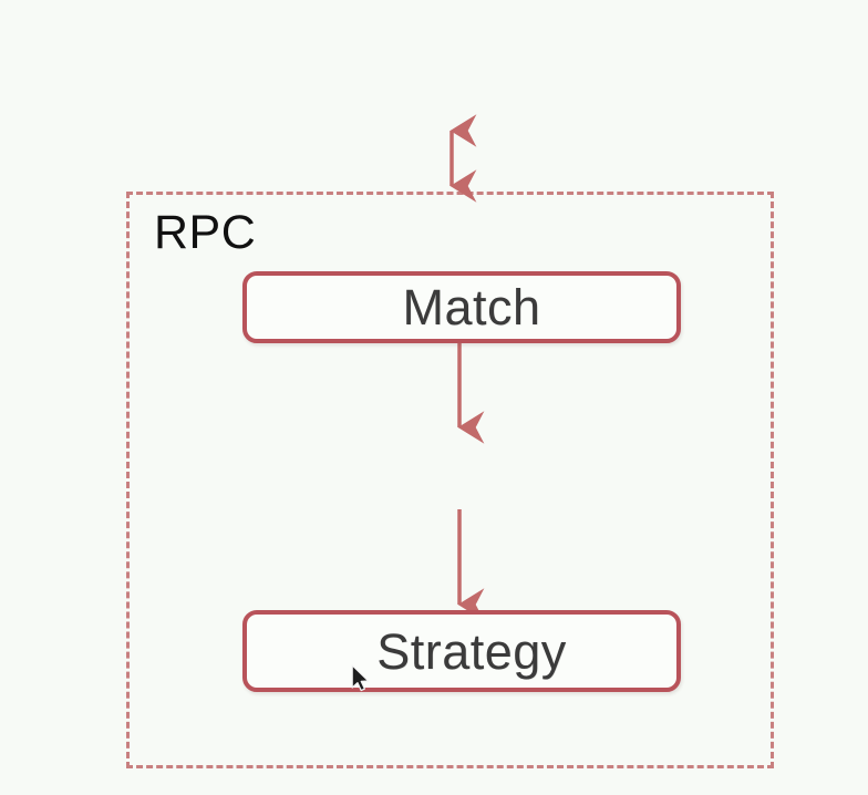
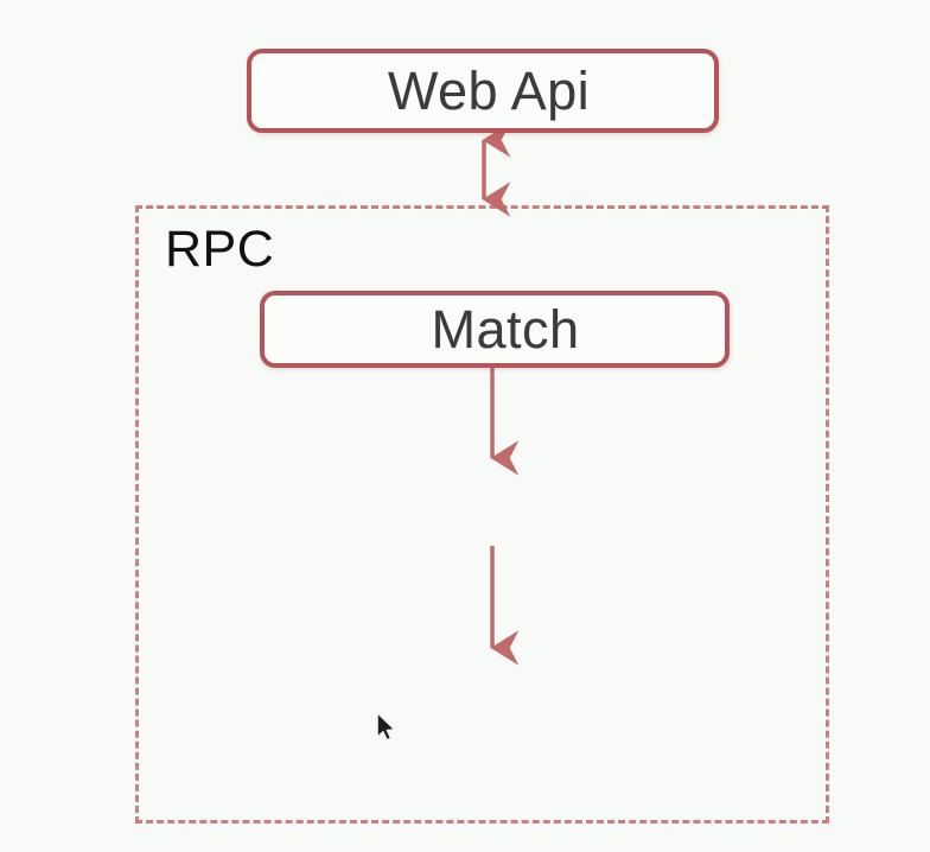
  RPC
+ Web Api
  Match
- Strategy
